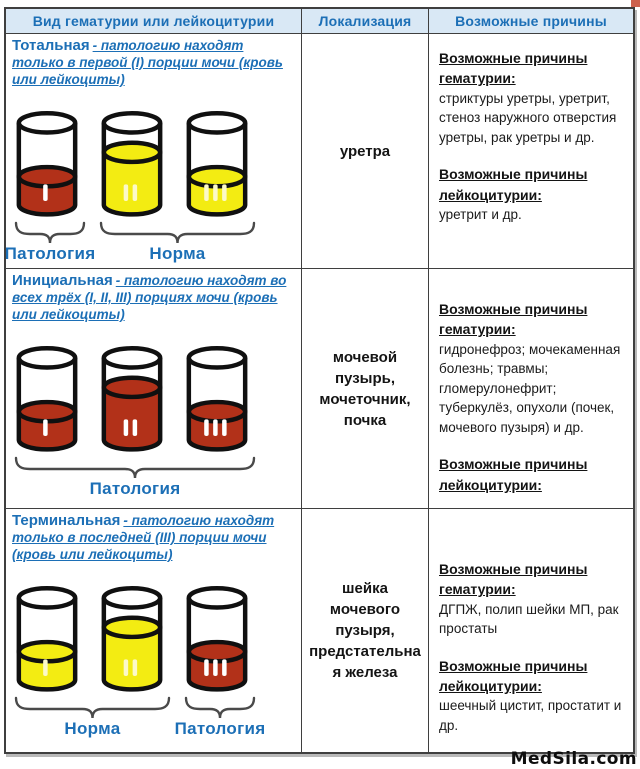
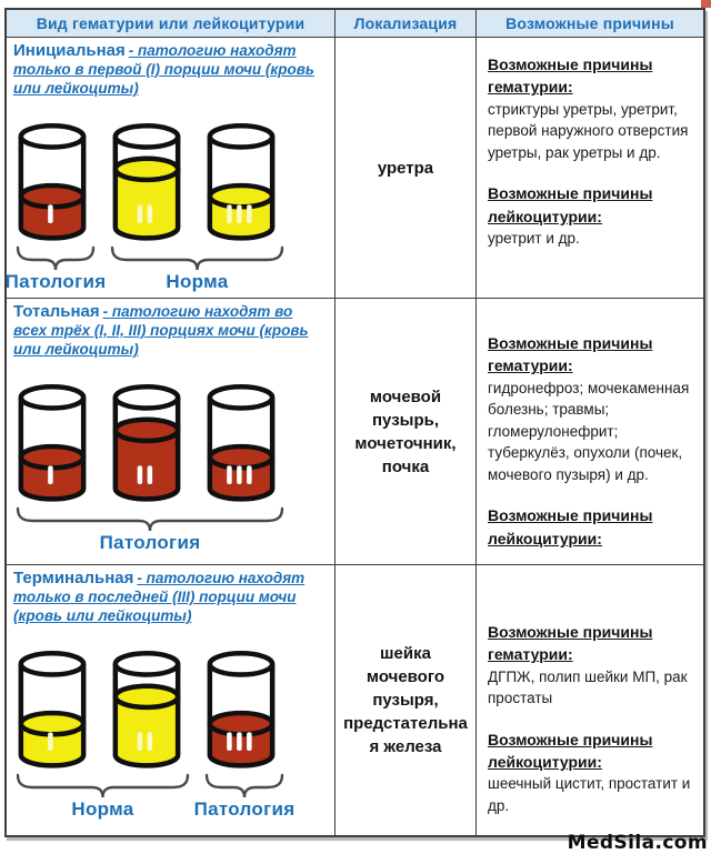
  Вид гематурии или лейкоцитурии
  Локализация
  Возможные причины
- Тотальная - патологию находят только в первой (I) порции мочи (кровь или лейкоциты)
+ Инициальная - патологию находят только в первой (I) порции мочи (кровь или лейкоциты)
  Патология
  Норма
  уретра
  Возможные причины гематурии:
- стриктуры уретры, уретрит, стеноз наружного отверстия уретры, рак уретры и др.
+ стриктуры уретры, уретрит, первой наружного отверстия уретры, рак уретры и др.
  Возможные причины лейкоцитурии:
  уретрит и др.
- Инициальная - патологию находят во всех трёх (I, II, III) порциях мочи (кровь или лейкоциты)
+ Тотальная - патологию находят во всех трёх (I, II, III) порциях мочи (кровь или лейкоциты)
  Патология
  мочевой пузырь, мочеточник, почка
  Возможные причины гематурии:
  гидронефроз; мочекаменная болезнь; травмы; гломерулонефрит; туберкулёз, опухоли (почек, мочевого пузыря) и др.
  Возможные причины лейкоцитурии:
  Терминальная - патологию находят только в последней (III) порции мочи (кровь или лейкоциты)
  Норма
  Патология
  шейка мочевого пузыря, предстательная железа
  Возможные причины гематурии:
  ДГПЖ, полип шейки МП, рак простаты
  Возможные причины лейкоцитурии:
  шеечный цистит, простатит и др.
  MedSila.com
